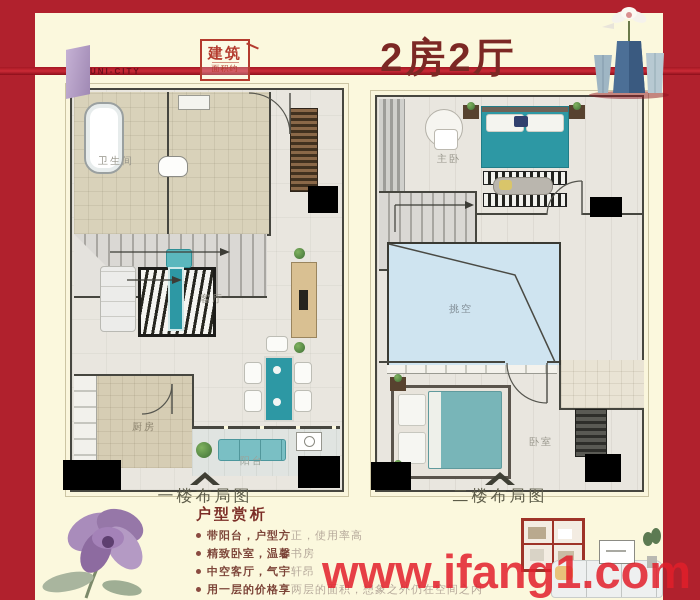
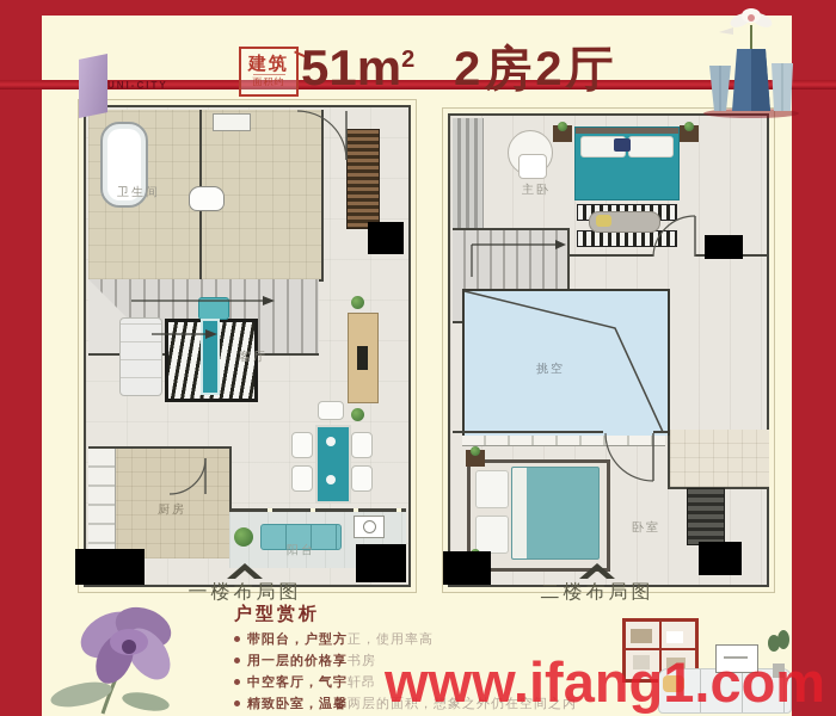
  UNI-CITY
  建筑
  面积约
+ 51m2
  2房2厅
  卫生间
  客厅
  厨房
  阳台
  主卧
  挑空
  卧室
  一楼布局图
  二楼布局图
  户型赏析
  带阳台，户型方正，使用率高
- 精致卧室，温馨书房
+ 用一层的价格享书房
  中空客厅，气宇轩昂
- 用一层的价格享两层的面积，想象之外仍在空间之内
+ 精致卧室，温馨两层的面积，想象之外仍在空间之内
  www.ifang1.com
